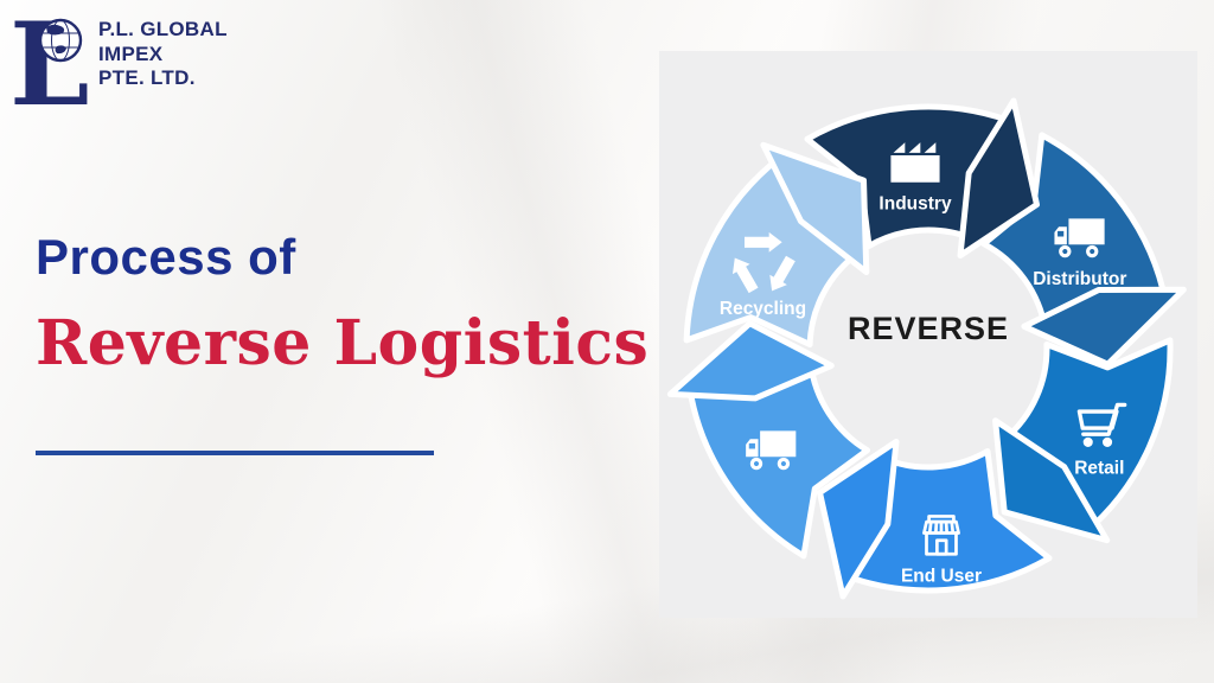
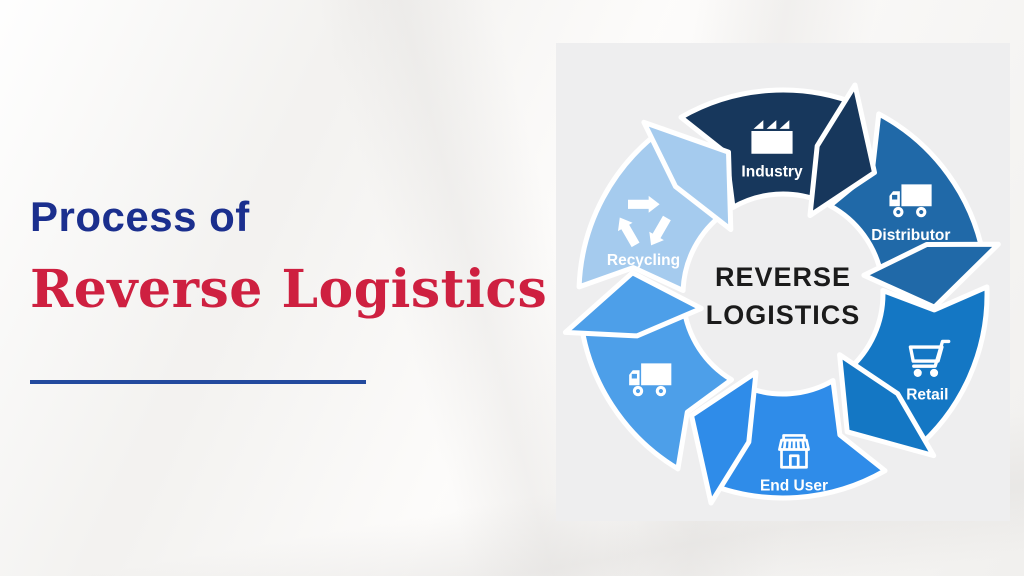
- L
- P.L. GLOBAL
- IMPEX
- PTE. LTD.
  Process of
  Reverse Logistics
  Industry
  Distributor
  Retail
  End User
  Recycling
  REVERSE
+ LOGISTICS
